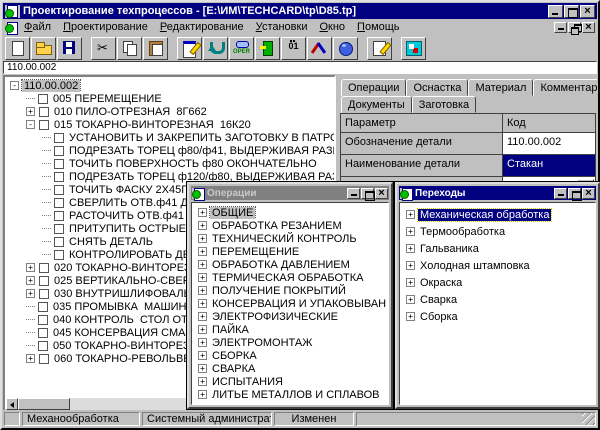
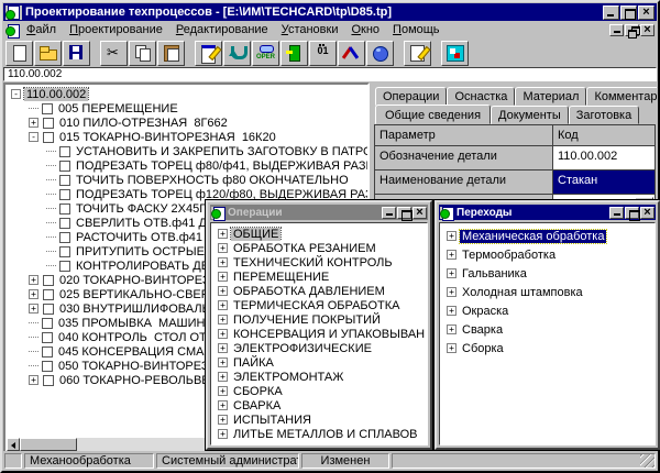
  Проектирование техпроцессов - [E:\ИМ\TECHCARD\tp\D85.tp]
  Файл
  Проектирование
  Редактирование
  Установки
  Окно
  Помощь
  110.00.002
  -
  110.00.002
  005 ПЕРЕМЕЩЕНИЕ
  +
  010 ПИЛО-ОТРЕЗНАЯ 8Г662
  -
  015 ТОКАРНО-ВИНТОРЕЗНАЯ 16К20
  УСТАНОВИТЬ И ЗАКРЕПИТЬ ЗАГОТОВКУ В ПАТР
  ПОДРЕЗАТЬ ТОРЕЦ ф80/ф41, ВЫДЕРЖИВАЯ РАЗ
  ТОЧИТЬ ПОВЕРХНОСТЬ ф80 ОКОНЧАТЕЛЬНО
  ПОДРЕЗАТЬ ТОРЕЦ ф120/ф80, ВЫДЕРЖИВАЯ РА
  ТОЧИТЬ ФАСКУ 2Х45Г
  СВЕРЛИТЬ ОТВ.ф41 Д
  РАСТОЧИТЬ ОТВ.ф41
  ПРИТУПИТЬ ОСТРЫЕ
- СНЯТЬ ДЕТАЛЬ
  КОНТРОЛИРОВАТЬ Д
  +
  020 ТОКАРНО-ВИНТОРЕ
  +
  +
  030 ВНУТРИШЛИФОВАЛ
  040 КОНТРОЛЬ СТОЛ ОТ
  045 КОНСЕРВАЦИЯ СМА
  050 ТОКАРНО-ВИНТОРЕ
  +
  060 ТОКАРНО-РЕВОЛЬВ
  Операции
  Оснастка
  Материал
  Комментар
+ Общие сведения
  Документы
  Заготовка
  Параметр
  Код
  Обозначение детали
  110.00.002
  Наименование детали
  Стакан
  Операции
  +
  ОБЩИЕ
  +
  ОБРАБОТКА РЕЗАНИЕМ
  +
  ТЕХНИЧЕСКИЙ КОНТРОЛЬ
  +
  ПЕРЕМЕЩЕНИЕ
  +
  ОБРАБОТКА ДАВЛЕНИЕМ
  +
  ТЕРМИЧЕСКАЯ ОБРАБОТКА
  +
  ПОЛУЧЕНИЕ ПОКРЫТИЙ
  +
  КОНСЕРВАЦИЯ И УПАКОВЫВАН
  +
  ЭЛЕКТРОФИЗИЧЕСКИЕ
  +
  ПАЙКА
  +
  ЭЛЕКТРОМОНТАЖ
  +
  СБОРКА
  +
  СВАРКА
  +
  ИСПЫТАНИЯ
  +
  ЛИТЬЕ МЕТАЛЛОВ И СПЛАВОВ
  Переходы
  +
  Механическая обработка
  +
  Термообработка
  +
  Гальваника
  +
  Холодная штамповка
  +
  Окраска
  +
  Сварка
  +
  Сборка
  Механообработка
  Системный администрат
  Изменен
